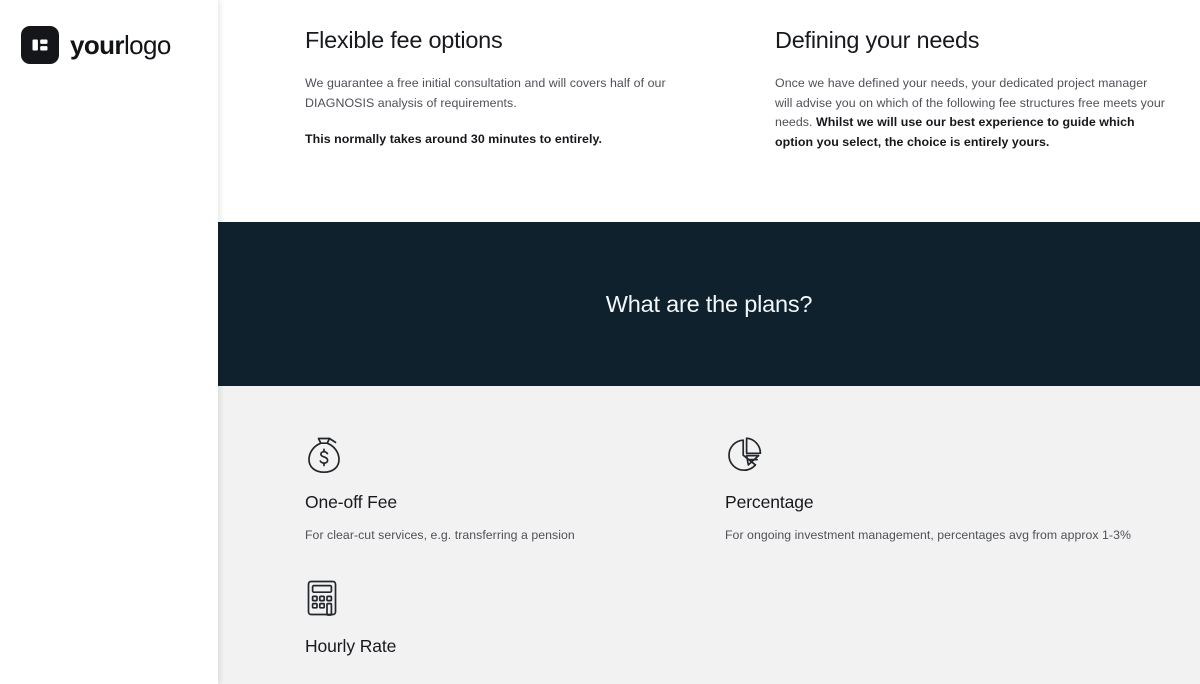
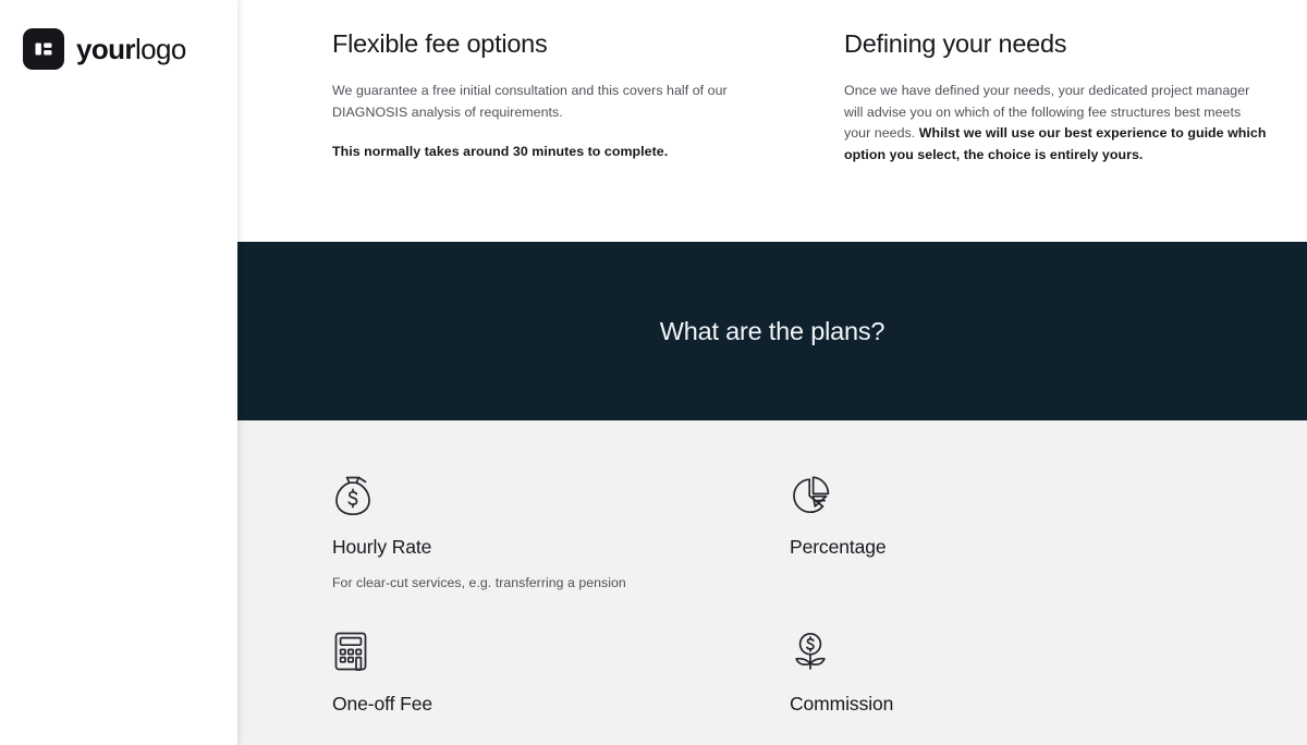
  yourlogo
  Flexible fee options
- We guarantee a free initial consultation and will covers half of our DIAGNOSIS analysis of requirements.
+ We guarantee a free initial consultation and this covers half of our DIAGNOSIS analysis of requirements.
- This normally takes around 30 minutes to entirely.
+ This normally takes around 30 minutes to complete.
  Defining your needs
- Once we have defined your needs, your dedicated project manager will advise you on which of the following fee structures free meets your needs. Whilst we will use our best experience to guide which option you select, the choice is entirely yours.
+ Once we have defined your needs, your dedicated project manager will advise you on which of the following fee structures best meets your needs. Whilst we will use our best experience to guide which option you select, the choice is entirely yours.
  What are the plans?
- One-off Fee
+ Hourly Rate
  For clear-cut services, e.g. transferring a pension
  Percentage
- For ongoing investment management, percentages avg from approx 1-3%
- Hourly Rate
+ One-off Fee
+ Commission
